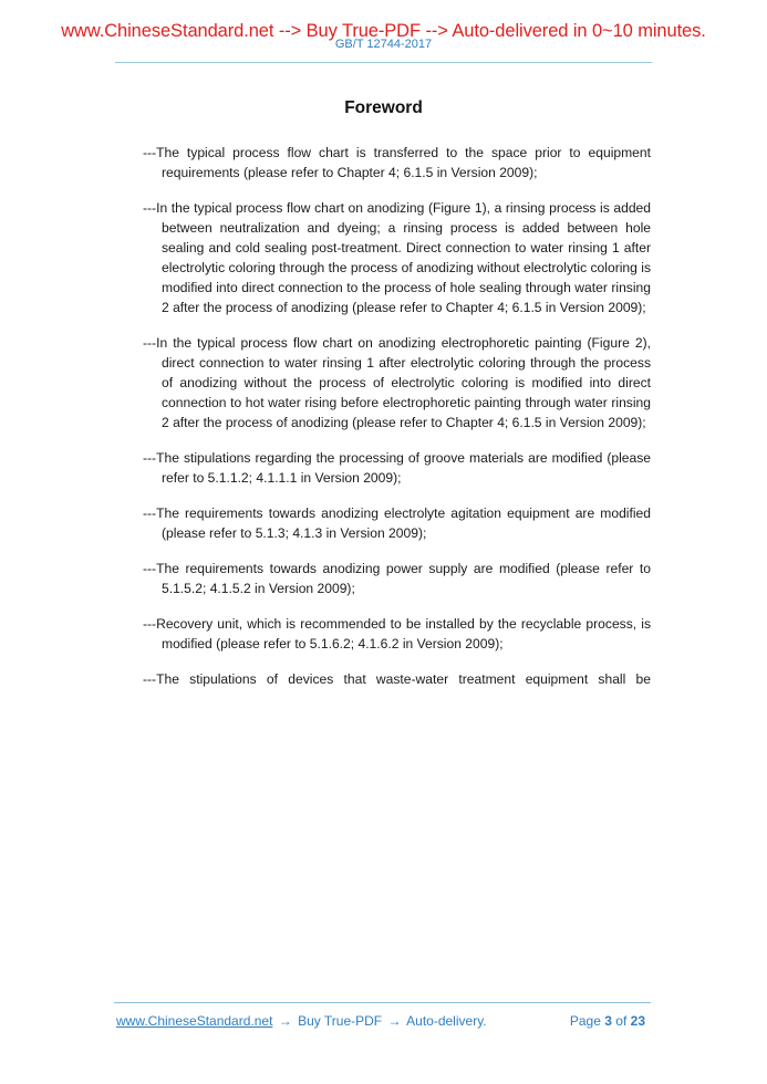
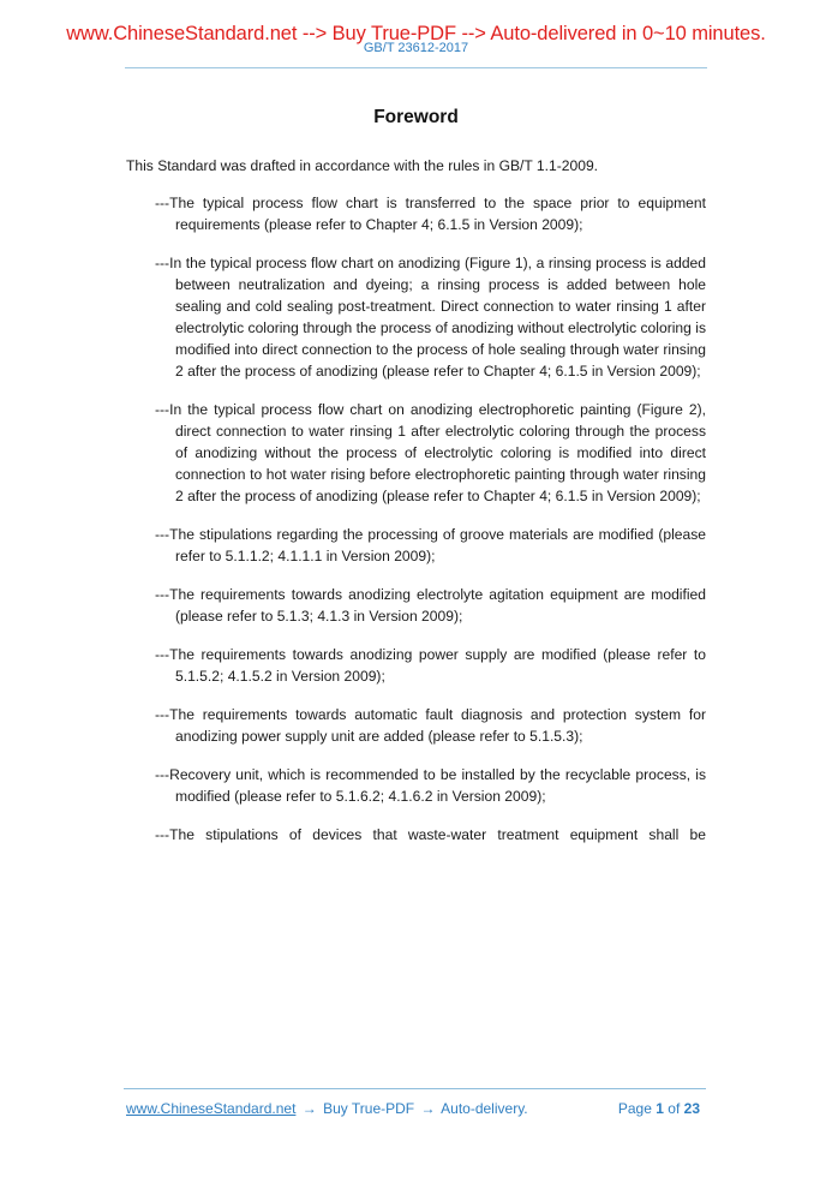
  www.ChineseStandard.net --> Buy True-PDF --> Auto-delivered in 0~10 minutes.
- GB/T 12744-2017
+ GB/T 23612-2017
  Foreword
+ This Standard was drafted in accordance with the rules in GB/T 1.1-2009.
  ---The typical process flow chart is transferred to the space prior to equipment requirements (please refer to Chapter 4; 6.1.5 in Version 2009);
  ---In the typical process flow chart on anodizing (Figure 1), a rinsing process is added between neutralization and dyeing; a rinsing process is added between hole sealing and cold sealing post-treatment. Direct connection to water rinsing 1 after electrolytic coloring through the process of anodizing without electrolytic coloring is modified into direct connection to the process of hole sealing through water rinsing 2 after the process of anodizing (please refer to Chapter 4; 6.1.5 in Version 2009);
  ---In the typical process flow chart on anodizing electrophoretic painting (Figure 2), direct connection to water rinsing 1 after electrolytic coloring through the process of anodizing without the process of electrolytic coloring is modified into direct connection to hot water rising before electrophoretic painting through water rinsing 2 after the process of anodizing (please refer to Chapter 4; 6.1.5 in Version 2009);
  ---The stipulations regarding the processing of groove materials are modified (please refer to 5.1.1.2; 4.1.1.1 in Version 2009);
  ---The requirements towards anodizing electrolyte agitation equipment are modified (please refer to 5.1.3; 4.1.3 in Version 2009);
  ---The requirements towards anodizing power supply are modified (please refer to 5.1.5.2; 4.1.5.2 in Version 2009);
+ ---The requirements towards automatic fault diagnosis and protection system for anodizing power supply unit are added (please refer to 5.1.5.3);
  ---Recovery unit, which is recommended to be installed by the recyclable process, is modified (please refer to 5.1.6.2; 4.1.6.2 in Version 2009);
  ---The stipulations of devices that waste-water treatment equipment shall be
  www.ChineseStandard.net → Buy True-PDF → Auto-delivery.
- Page 3 of 23
+ Page 1 of 23
